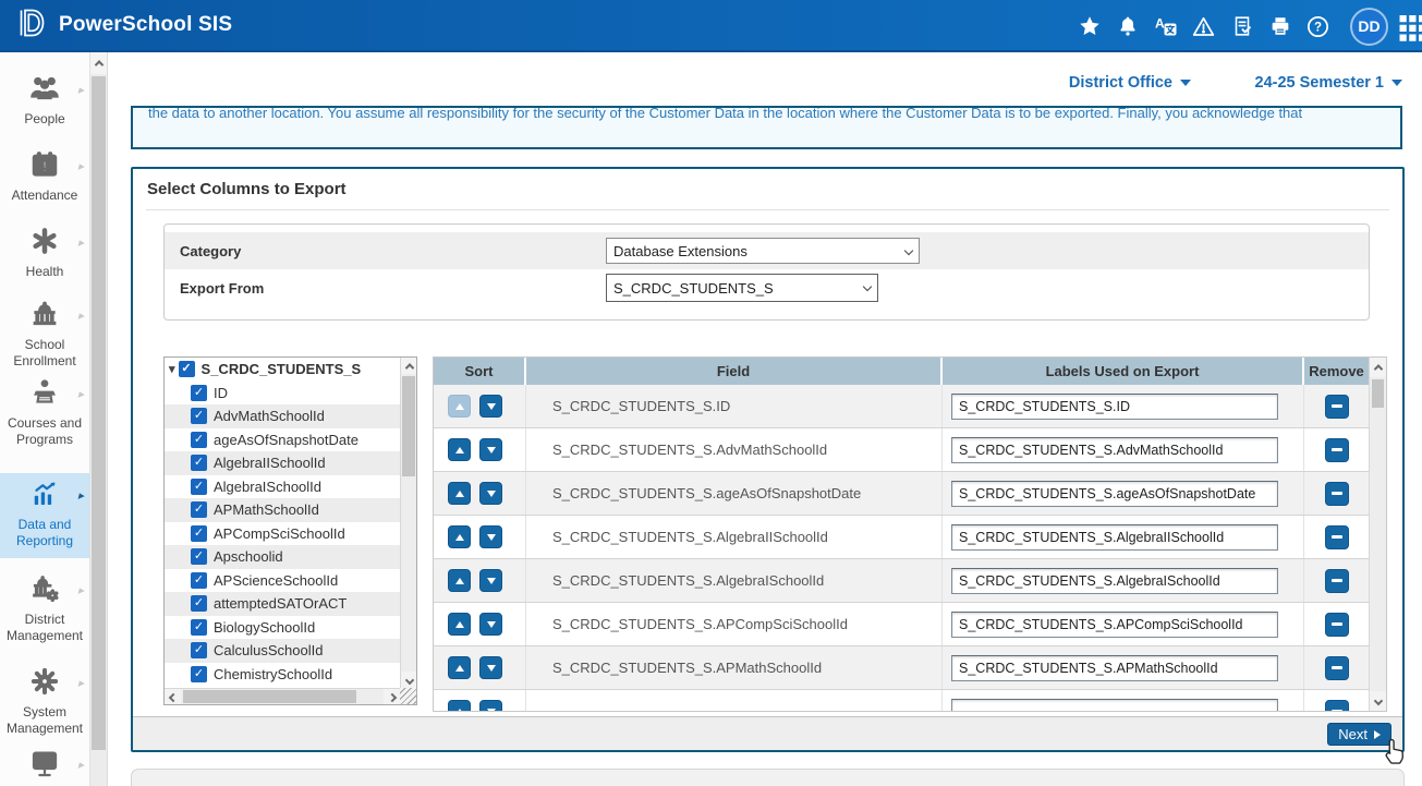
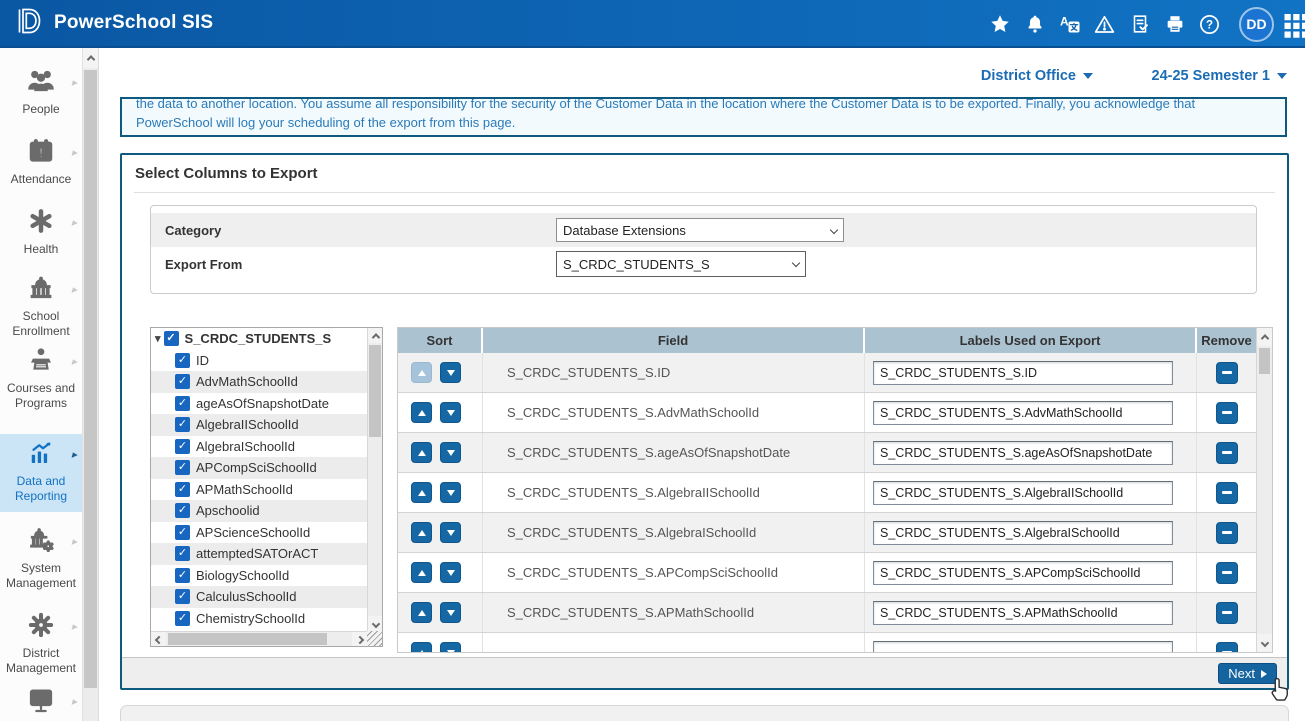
  PowerSchool SIS
  A
  ?
  DD
  ▸
  People
  ▸
  !
  Attendance
  ▸
  Health
  ▸
  School Enrollment
  ▸
  Courses and Programs
  ▸
  Data and Reporting
  ▸
- District Management
+ System Management
  ▸
- System Management
+ District Management
  ▸
  District Office
  24-25 Semester 1
  the data to another location. You assume all responsibility for the security of the Customer Data in the location where the Customer Data is to be exported. Finally, you acknowledge that
+ PowerSchool will log your scheduling of the export from this page.
  Select Columns to Export
  Category
  Database Extensions
  Export From
  S_CRDC_STUDENTS_S
  ▾
  ✓
  S_CRDC_STUDENTS_S
  ✓
  ID
  ✓
  AdvMathSchoolId
  ✓
  ageAsOfSnapshotDate
  ✓
  AlgebraIISchoolId
  ✓
  AlgebraISchoolId
  ✓
- APMathSchoolId
+ APCompSciSchoolId
  ✓
- APCompSciSchoolId
+ APMathSchoolId
  ✓
  Apschoolid
  ✓
  APScienceSchoolId
  ✓
  attemptedSATOrACT
  ✓
  BiologySchoolId
  ✓
  CalculusSchoolId
  ✓
  ChemistrySchoolId
  Sort
  Field
  Labels Used on Export
  Remove
  S_CRDC_STUDENTS_S.ID
  S_CRDC_STUDENTS_S.ID
  S_CRDC_STUDENTS_S.AdvMathSchoolId
  S_CRDC_STUDENTS_S.AdvMathSchoolId
  S_CRDC_STUDENTS_S.ageAsOfSnapshotDate
  S_CRDC_STUDENTS_S.ageAsOfSnapshotDate
  S_CRDC_STUDENTS_S.AlgebraIISchoolId
  S_CRDC_STUDENTS_S.AlgebraIISchoolId
  S_CRDC_STUDENTS_S.AlgebraISchoolId
  S_CRDC_STUDENTS_S.AlgebraISchoolId
  S_CRDC_STUDENTS_S.APCompSciSchoolId
  S_CRDC_STUDENTS_S.APCompSciSchoolId
  S_CRDC_STUDENTS_S.APMathSchoolId
  S_CRDC_STUDENTS_S.APMathSchoolId
  Next
